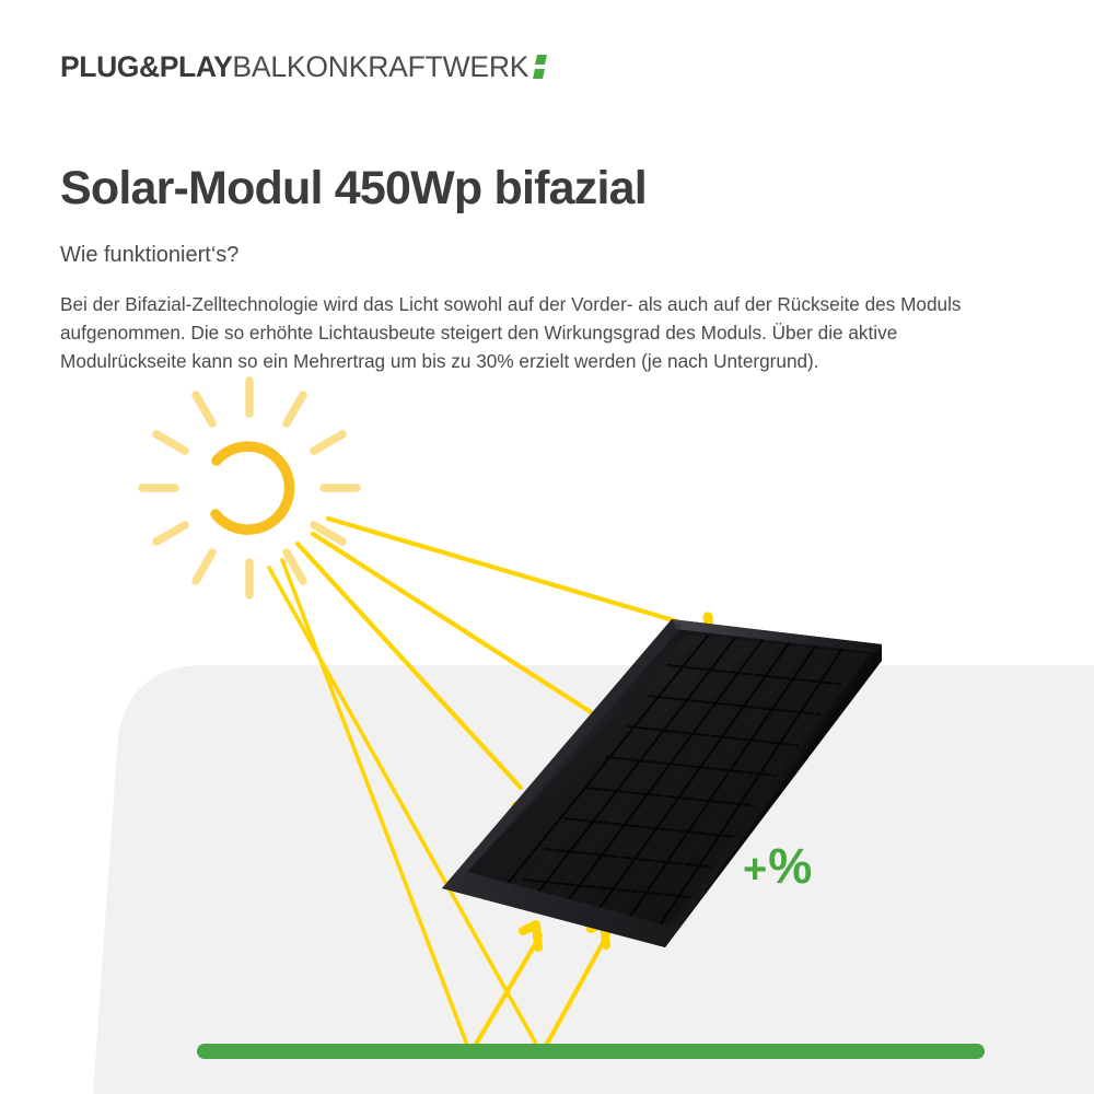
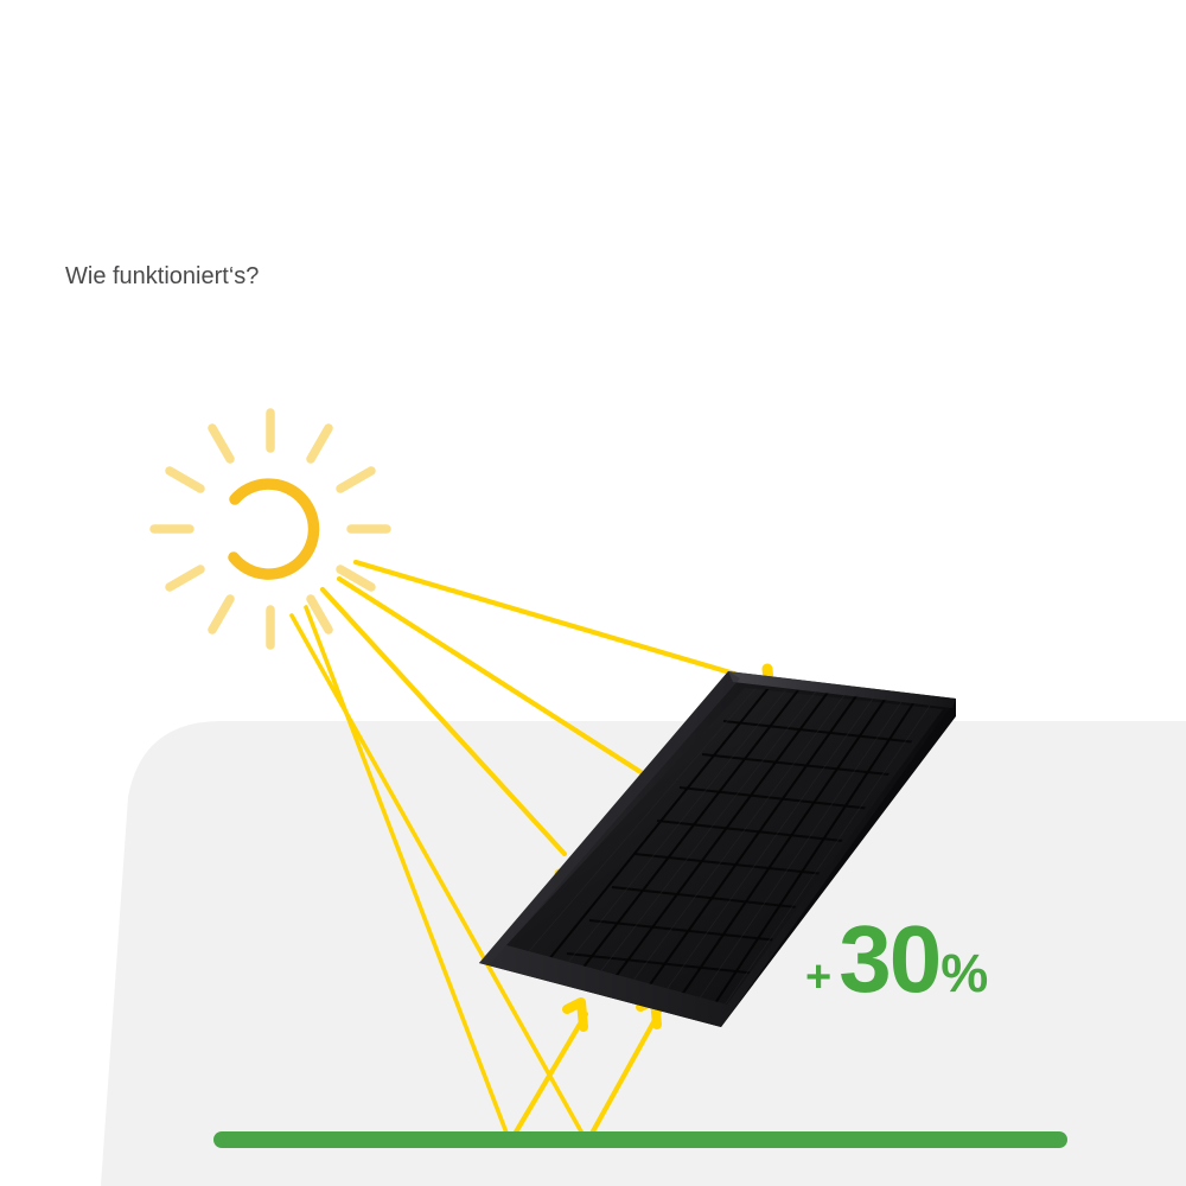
- PLUG&PLAY
- BALKONKRAFTWERK
- Solar-Modul 450Wp bifazial
  Wie funktioniert‘s?
- Bei der Bifazial-Zelltechnologie wird das Licht sowohl auf der Vorder- als auch auf der Rückseite des Moduls aufgenommen. Die so erhöhte Lichtausbeute steigert den Wirkungsgrad des Moduls. Über die aktive Modulrückseite kann so ein Mehrertrag um bis zu 30% erzielt werden (je nach Untergrund).
  +
+ 30
  %
